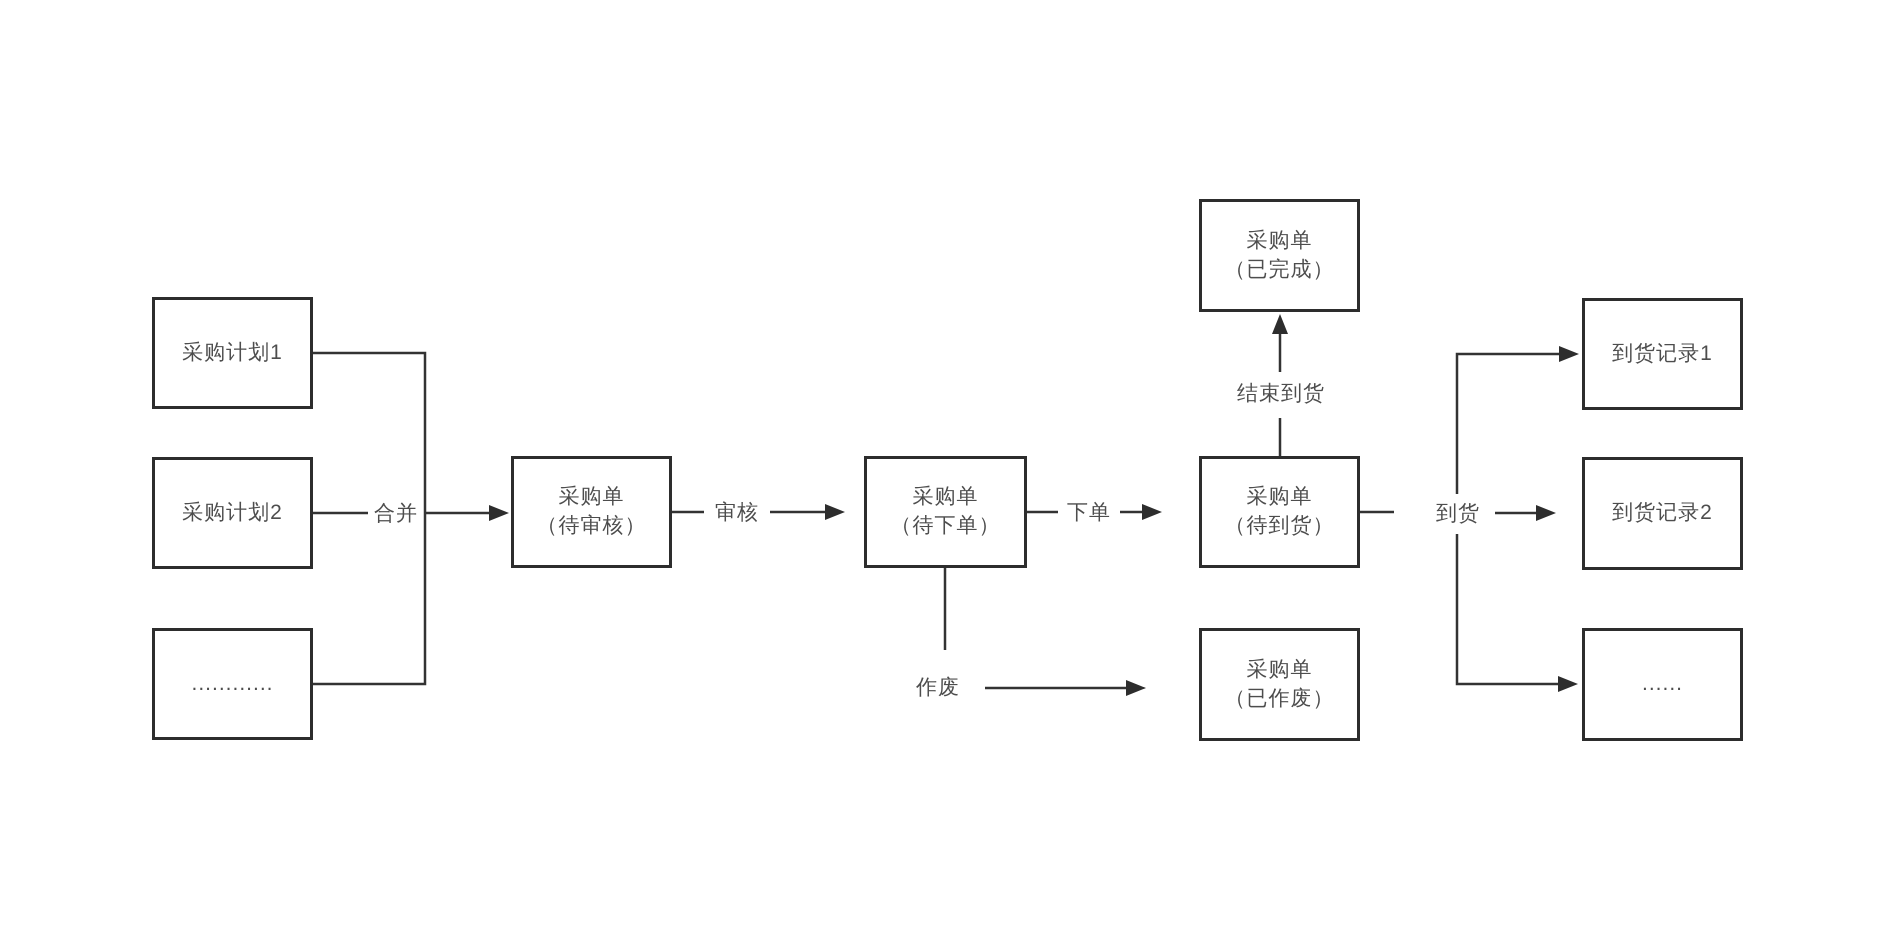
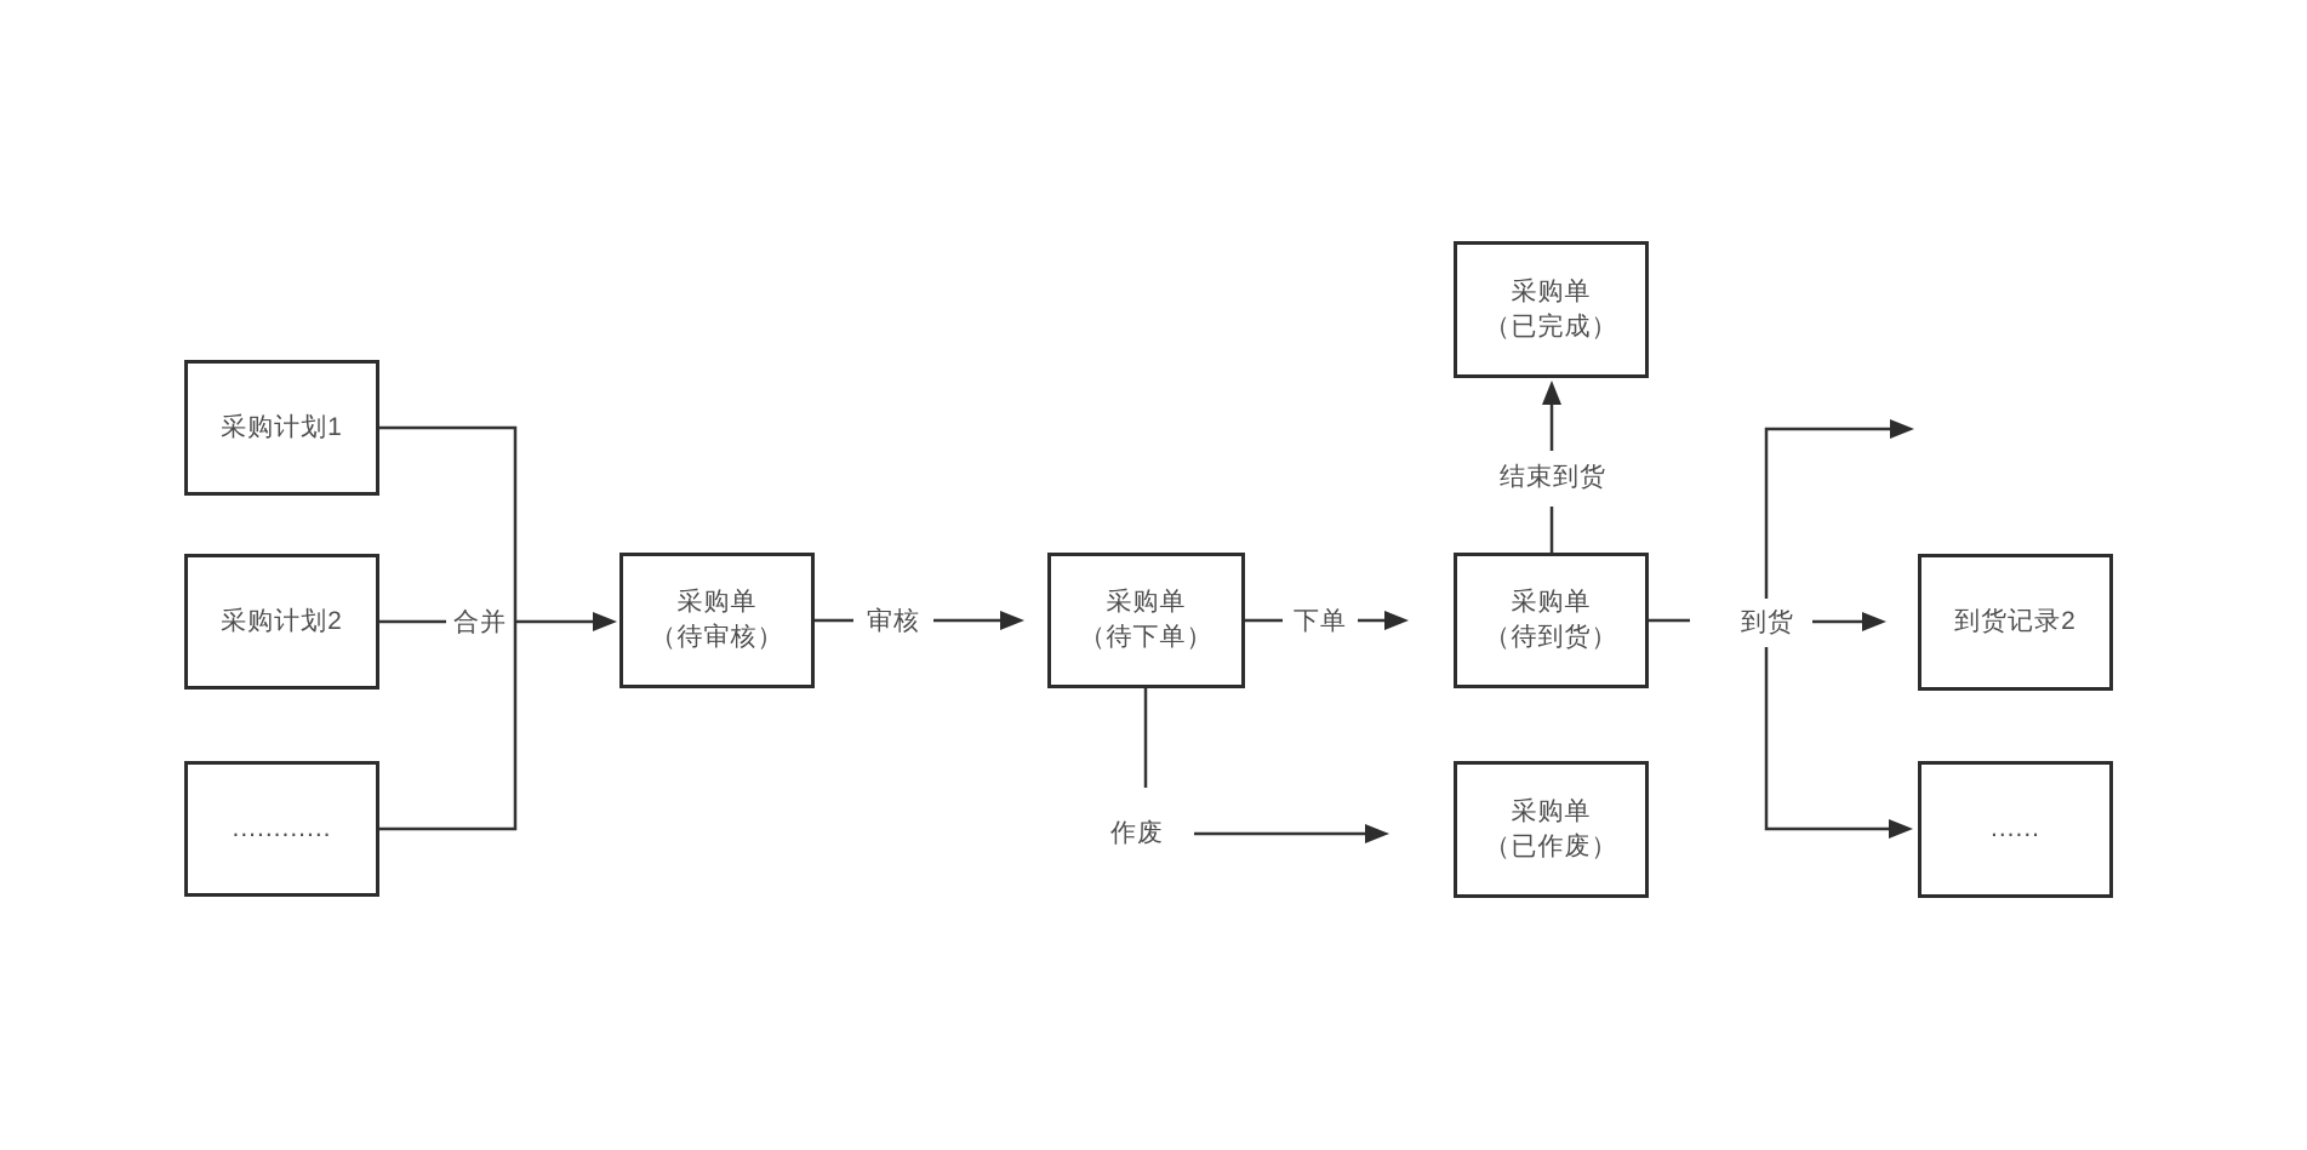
  采购计划1
  采购计划2
  ............
  采购单
  （待审核）
  采购单
  （待下单）
  采购单
  （已完成）
  采购单
  （待到货）
  采购单
  （已作废）
- 到货记录1
  到货记录2
  ......
  合并
  审核
  下单
  作废
  结束到货
  到货
